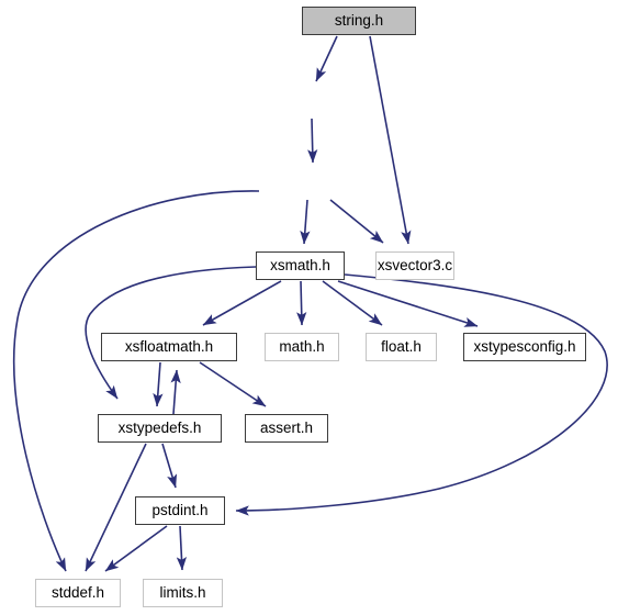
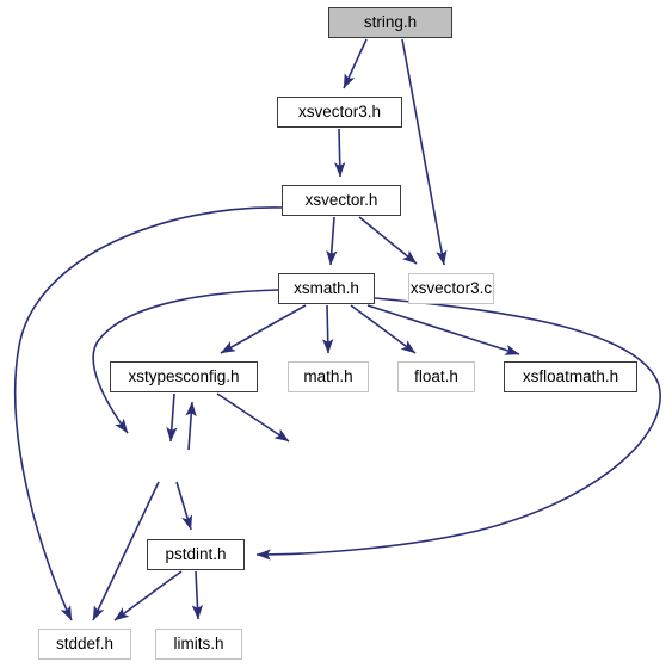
  string.h
+ xsvector3.h
+ xsvector.h
  xsmath.h
  xsvector3.c
- xsfloatmath.h
+ xstypesconfig.h
  math.h
  float.h
- xstypesconfig.h
+ xsfloatmath.h
- xstypedefs.h
- assert.h
  pstdint.h
  stddef.h
  limits.h
